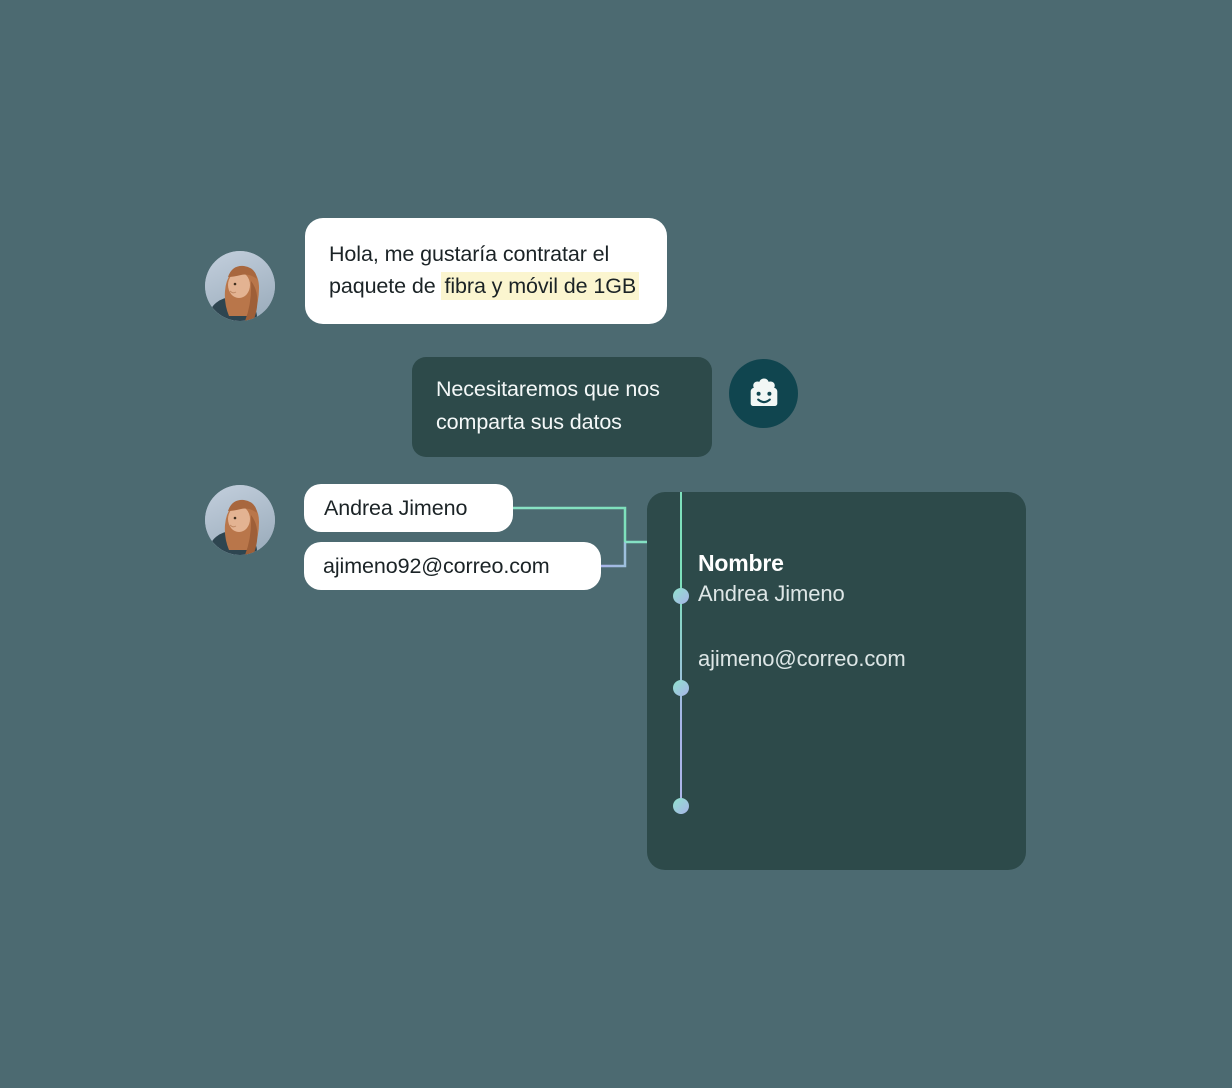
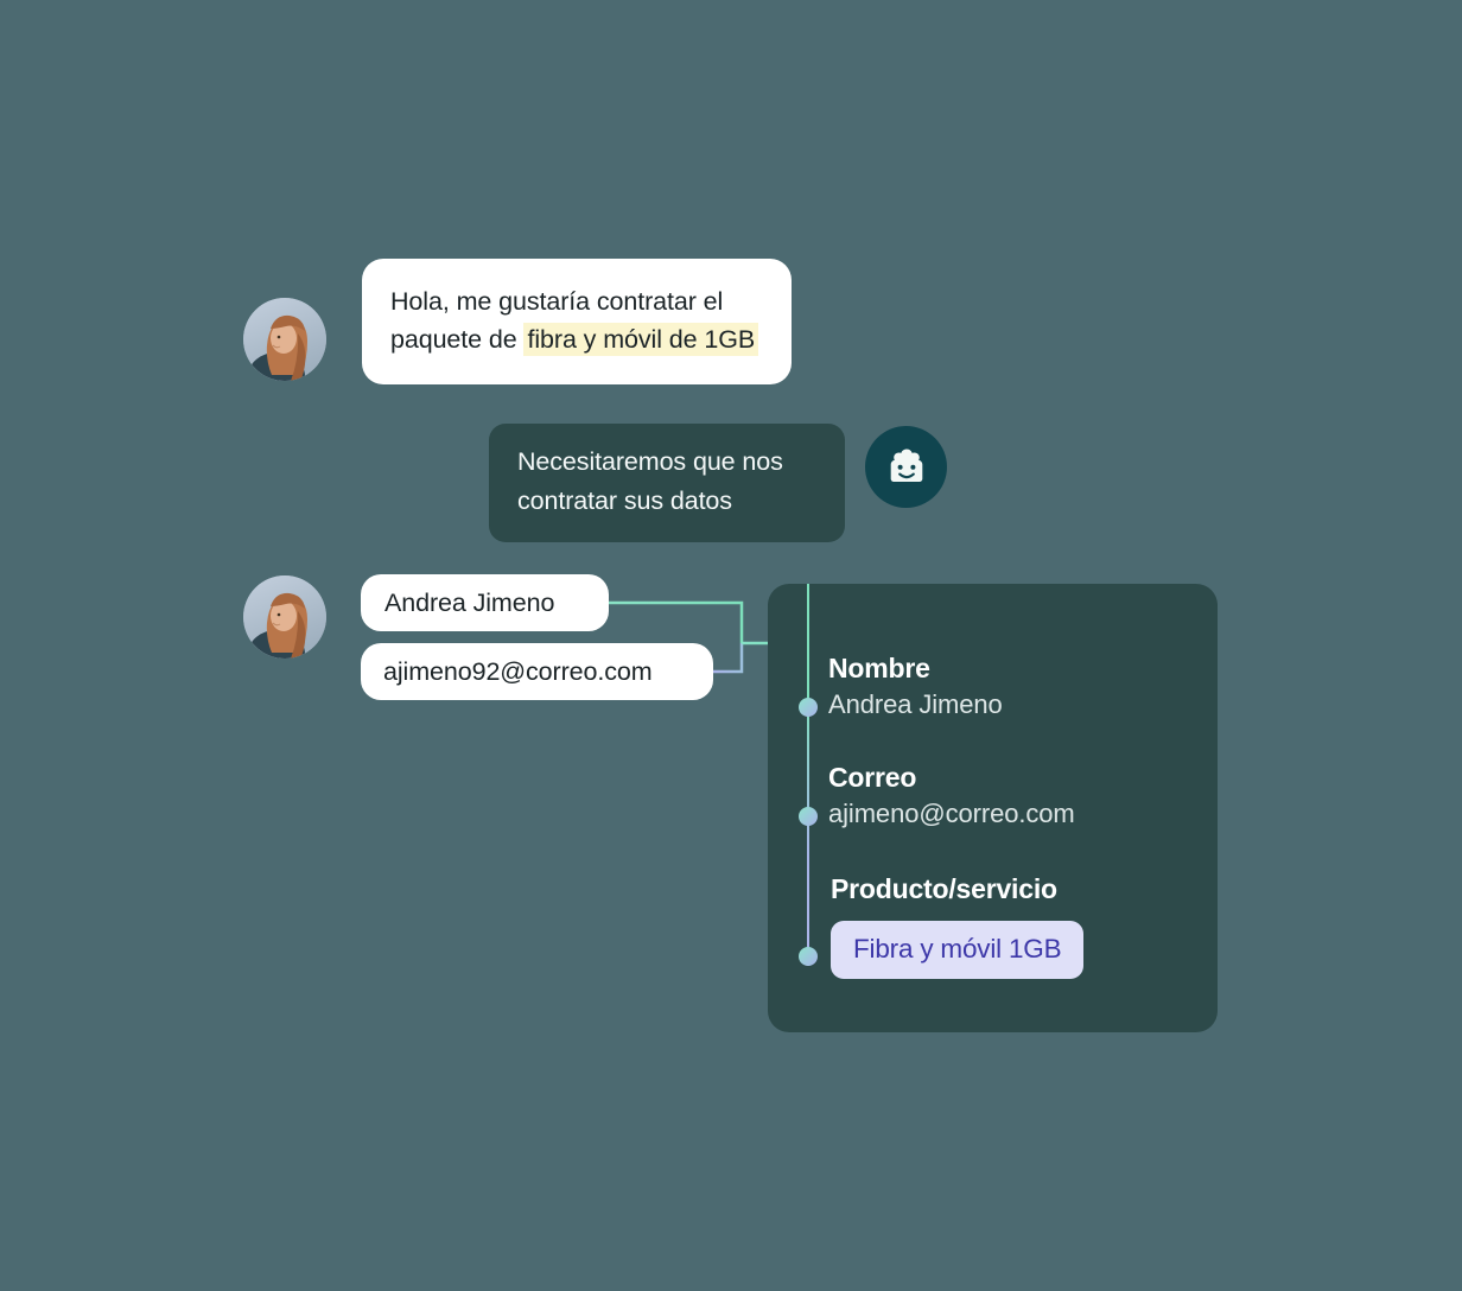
  Hola, me gustaría contratar el paquete de fibra y móvil de 1GB
- Necesitaremos que nos comparta sus datos
+ Necesitaremos que nos contratar sus datos
  Andrea Jimeno
  ajimeno92@correo.com
  Nombre
  Andrea Jimeno
+ Correo
  ajimeno@correo.com
+ Producto/servicio
+ Fibra y móvil 1GB
